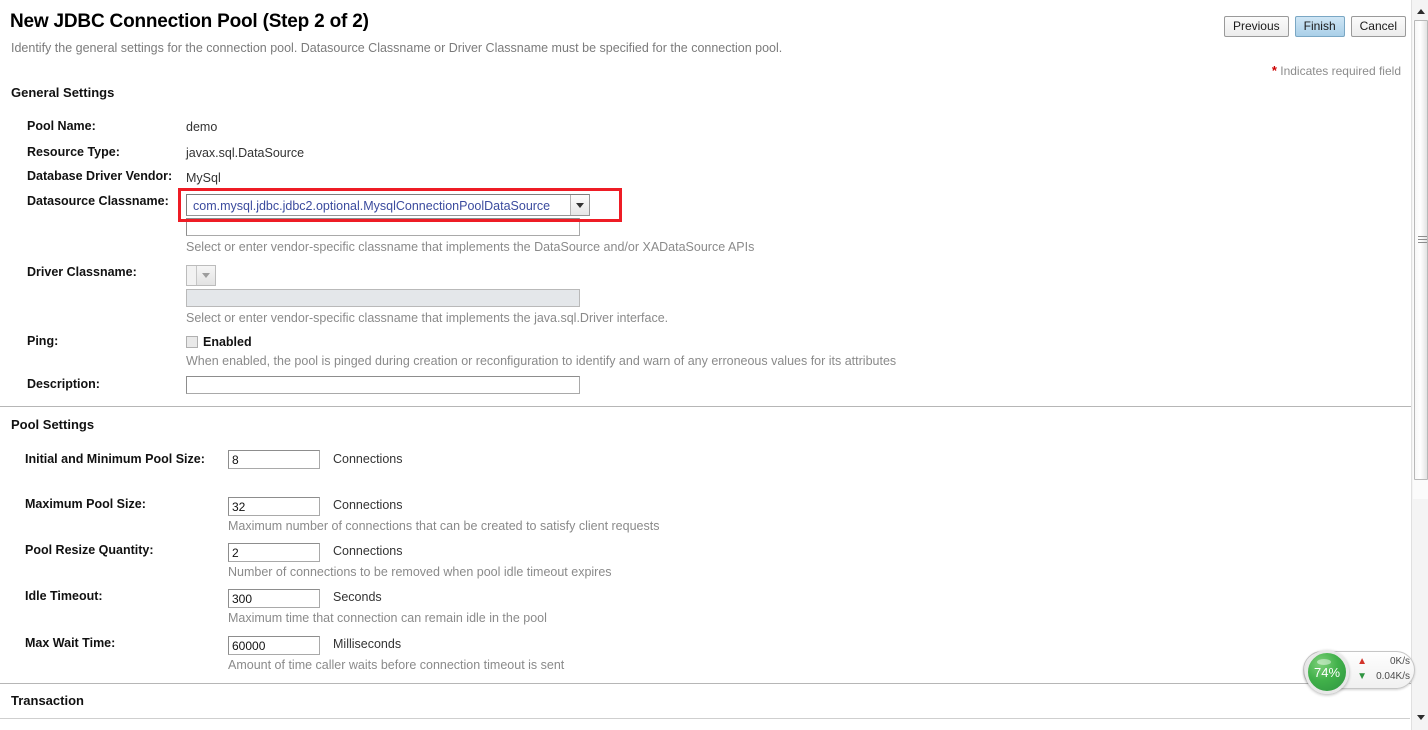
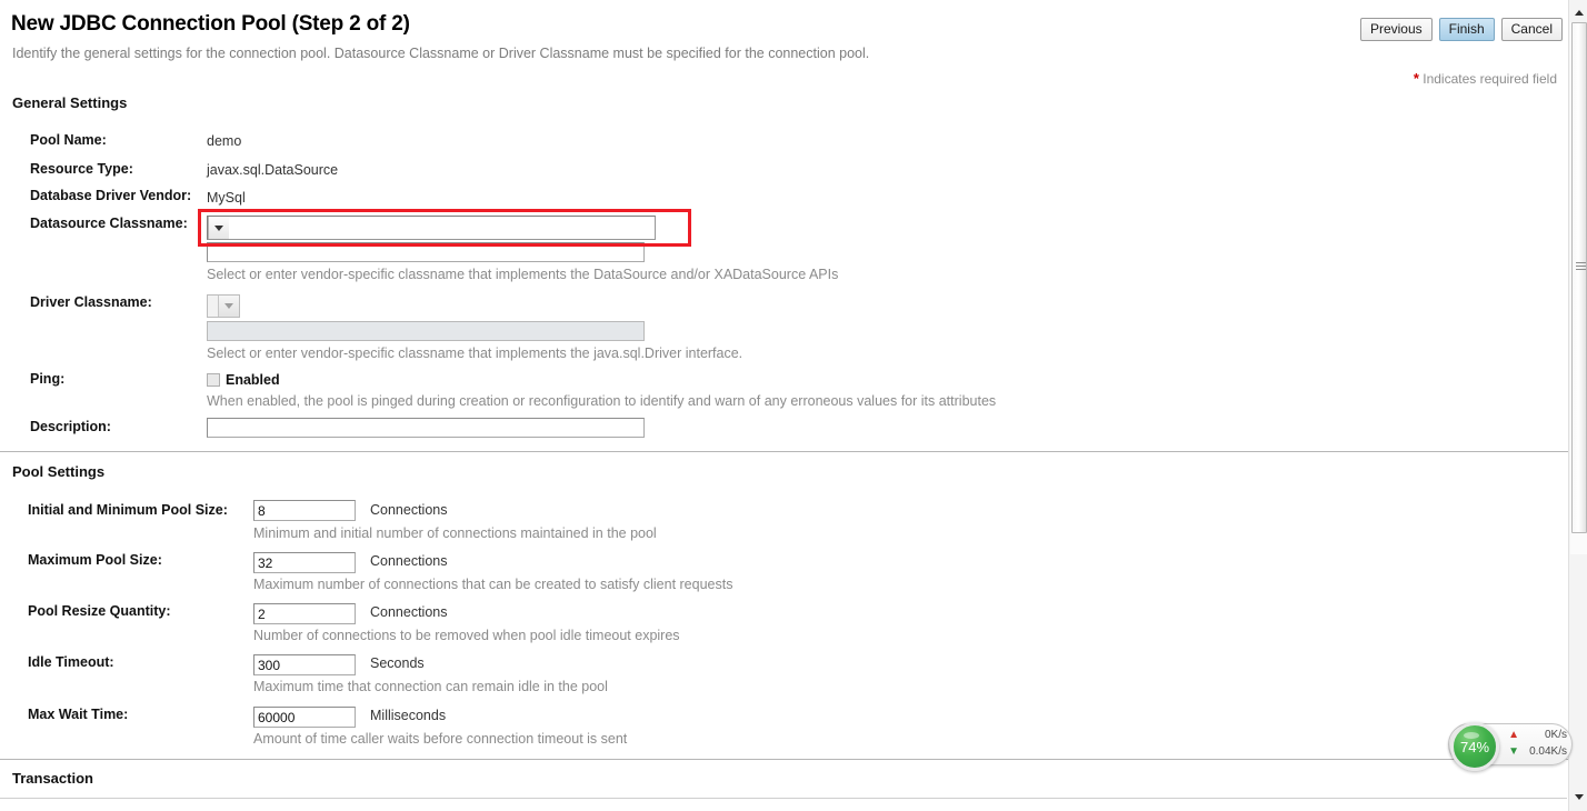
  New JDBC Connection Pool (Step 2 of 2)
  Identify the general settings for the connection pool. Datasource Classname or Driver Classname must be specified for the connection pool.
  Previous
  Finish
  Cancel
  * Indicates required field
  General Settings
  Pool Name:
  demo
  Resource Type:
  javax.sql.DataSource
  Database Driver Vendor:
  MySql
  Datasource Classname:
- com.mysql.jdbc.jdbc2.optional.MysqlConnectionPoolDataSource
  Select or enter vendor-specific classname that implements the DataSource and/or XADataSource APIs
  Driver Classname:
  Select or enter vendor-specific classname that implements the java.sql.Driver interface.
  Ping:
  Enabled
  When enabled, the pool is pinged during creation or reconfiguration to identify and warn of any erroneous values for its attributes
  Description:
  Pool Settings
  Initial and Minimum Pool Size:
  8
  Connections
+ Minimum and initial number of connections maintained in the pool
  Maximum Pool Size:
  32
  Connections
  Maximum number of connections that can be created to satisfy client requests
  Pool Resize Quantity:
  2
  Connections
  Number of connections to be removed when pool idle timeout expires
  Idle Timeout:
  300
  Seconds
  Maximum time that connection can remain idle in the pool
  Max Wait Time:
  60000
  Milliseconds
  Amount of time caller waits before connection timeout is sent
  Transaction
  74%
  ▲
  0K/s
  ▼
  0.04K/s
